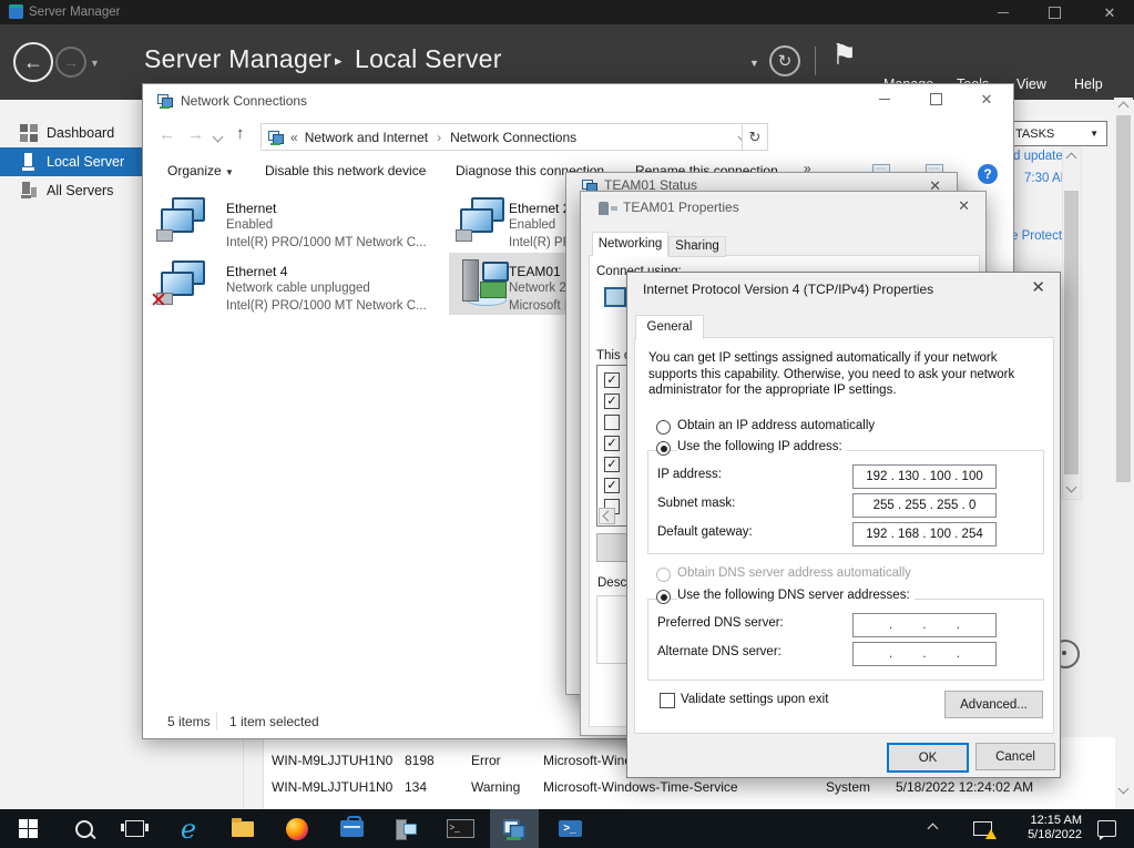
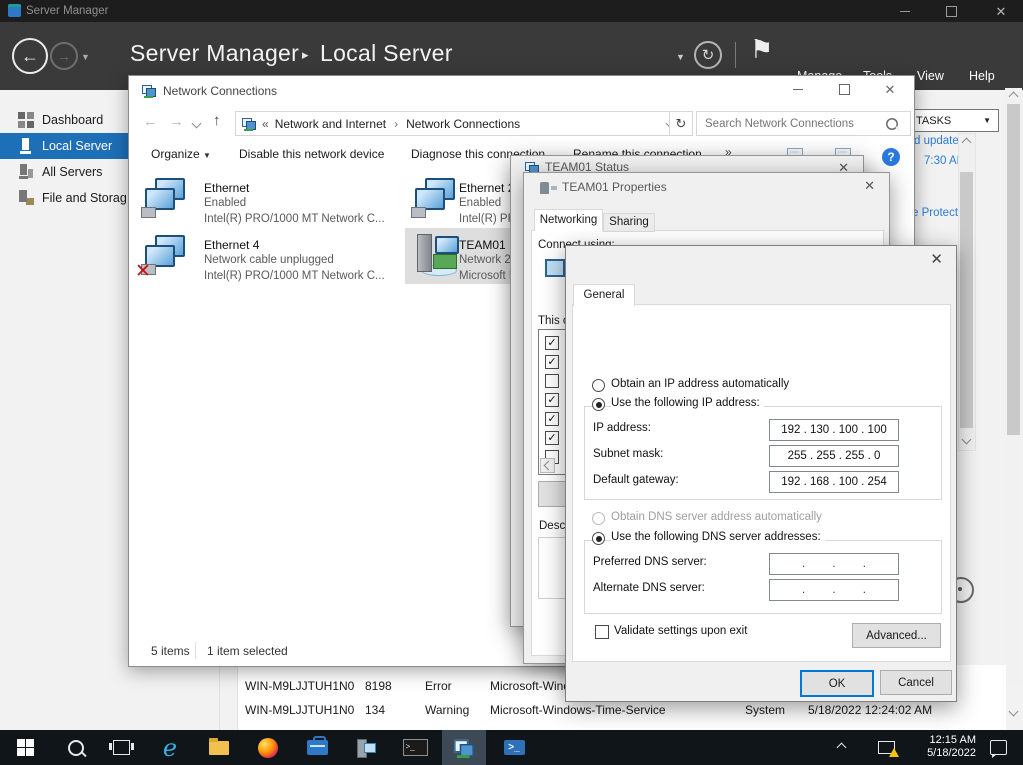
  Server Manager
  ✕
  ←
  →
  ▼
  Server Manager
  ▸
  Local Server
  ▼
  ↻
  ⚑
  View
  Help
  Dashboard
  Local Server
  All Servers
+ File and Storag
  TASKS
  ▼
  d update
  7:30 A
  e Protect
  WIN-M9LJJTUH1N0
  8198
  Error
  Microsoft-Win
  WIN-M9LJJTUH1N0
  134
  Warning
  Microsoft-Windows-Time-Service
  System
  5/18/2022 12:24:02 AM
  Network Connections
  ✕
  ←
  →
  ↑
  «
  Network and Internet
  ›
  Network Connections
  ↻
+ Search Network Connections
  Organize ▼
  Disable this network device
  Diagnose this connection
  Rename this connection
  »
  ?
  Ethernet
  Enabled
  Intel(R) PRO/1000 MT Network C...
  Ethernet
  Enabled
  ✕
  Ethernet 4
  Network cable unplugged
  Intel(R) PRO/1000 MT Network C...
  TEAM01
  Network 2
  5 items
  1 item selected
  TEAM01 Status
  ✕
  TEAM01 Properties
  ✕
  Networking
  Sharing
  ✓
  ✓
  ✓
  ✓
  ✓
- Internet Protocol Version 4 (TCP/IPv4) Properties
  ✕
  General
- You can get IP settings assigned automatically if your network supports this capability. Otherwise, you need to ask your network administrator for the appropriate IP settings.
  Obtain an IP address automatically
  Use the following IP address:
  IP address:
  192 . 130 . 100 . 100
  Subnet mask:
  255 . 255 . 255 . 0
  Default gateway:
  192 . 168 . 100 . 254
  Obtain DNS server address automatically
  Use the following DNS server addresses:
  Preferred DNS server:
  . . .
  Alternate DNS server:
  . . .
  Validate settings upon exit
  Advanced...
  OK
  Cancel
  e
  >_
  >_
  12:15 AM
  5/18/2022
